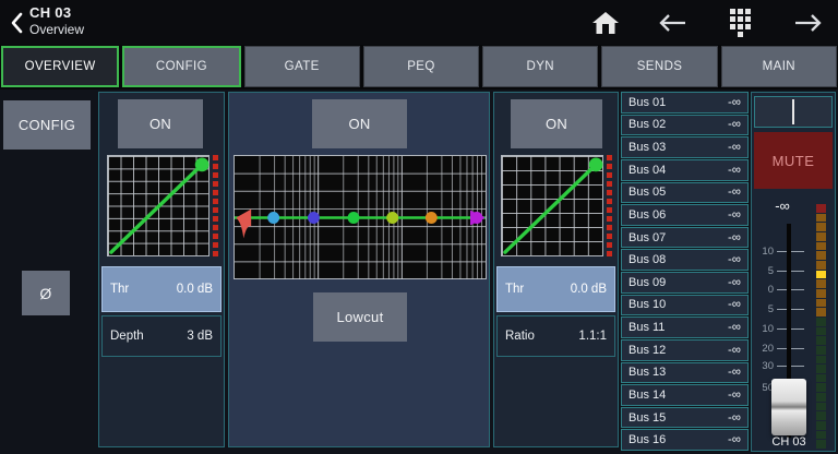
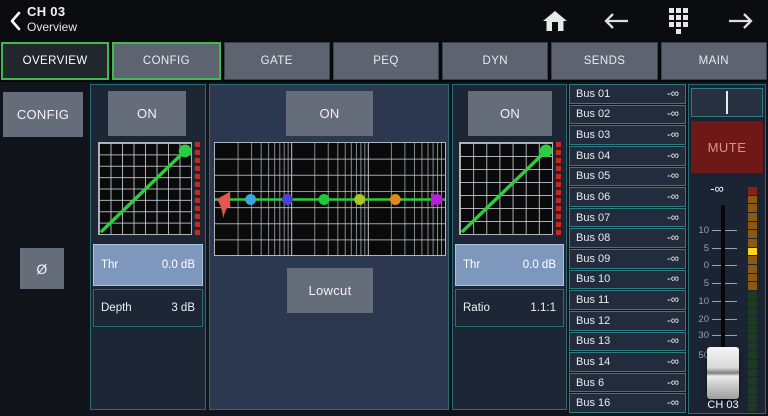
  CH 03
  Overview
  OVERVIEW
  CONFIG
  GATE
  PEQ
  DYN
  SENDS
  MAIN
  CONFIG
  Ø
  ON
  Thr
  0.0 dB
  Depth
  3 dB
  ON
  Lowcut
  ON
  Thr
  0.0 dB
  Ratio
  1.1:1
  Bus 01
  -∞
  Bus 02
  -∞
  Bus 03
  -∞
  Bus 04
  -∞
  Bus 05
  -∞
  Bus 06
  -∞
  Bus 07
  -∞
  Bus 08
  -∞
  Bus 09
  -∞
  Bus 10
  -∞
  Bus 11
  -∞
  Bus 12
  -∞
  Bus 13
  -∞
  Bus 14
  -∞
- Bus 15
+ Bus 6
  -∞
  Bus 16
  -∞
  MUTE
  -∞
  10
  5
  0
  5
  10
  20
  30
  CH 03
